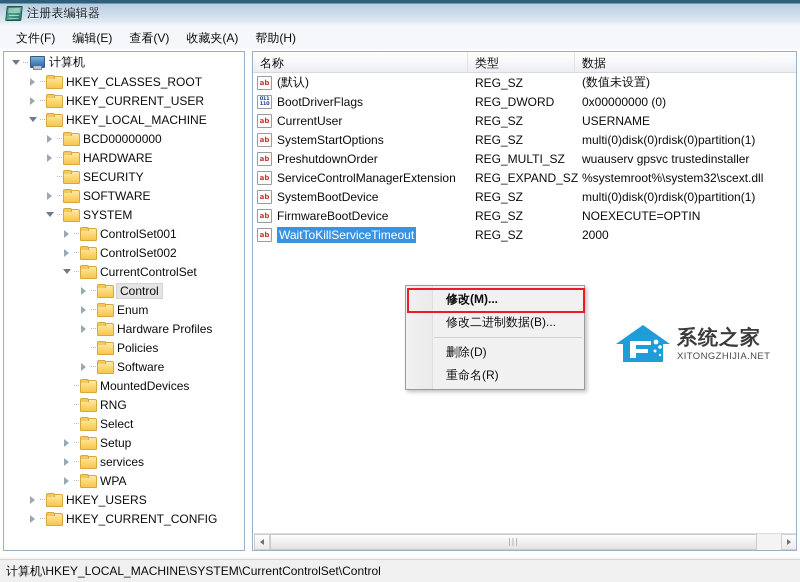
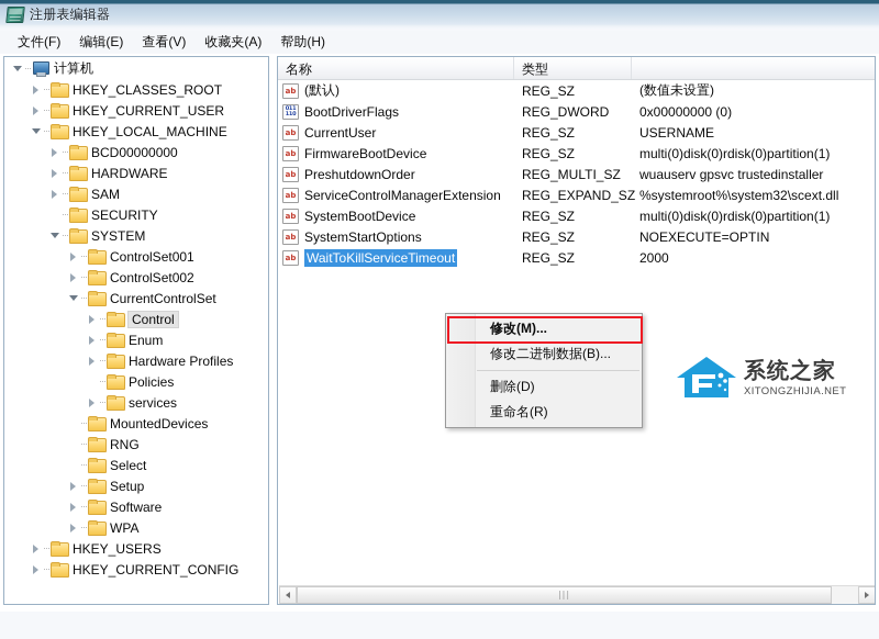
  注册表编辑器
  文件(F)
  编辑(E)
  查看(V)
  收藏夹(A)
  帮助(H)
  计算机
  HKEY_CLASSES_ROOT
  HKEY_CURRENT_USER
  HKEY_LOCAL_MACHINE
  BCD00000000
  HARDWARE
+ SAM
  SECURITY
- SOFTWARE
  SYSTEM
  ControlSet001
  ControlSet002
  CurrentControlSet
  Control
  Enum
  Hardware Profiles
  Policies
- Software
+ services
  MountedDevices
  RNG
  Select
  Setup
- services
+ Software
  WPA
  HKEY_USERS
  HKEY_CURRENT_CONFIG
  名称
  类型
- 数据
  ab
  (默认)
  REG_SZ
  (数值未设置)
  BootDriverFlags
  REG_DWORD
  0x00000000 (0)
  ab
  CurrentUser
  REG_SZ
  USERNAME
  ab
- SystemStartOptions
+ FirmwareBootDevice
  REG_SZ
  multi(0)disk(0)rdisk(0)partition(1)
  ab
  PreshutdownOrder
  REG_MULTI_SZ
  wuauserv gpsvc trustedinstaller
  ab
  ServiceControlManagerExtension
  REG_EXPAND_SZ
  %systemroot%\system32\scext.dll
  ab
  SystemBootDevice
  REG_SZ
  multi(0)disk(0)rdisk(0)partition(1)
  ab
- FirmwareBootDevice
+ SystemStartOptions
  REG_SZ
  NOEXECUTE=OPTIN
  ab
  WaitToKillServiceTimeout
  REG_SZ
  2000
  |||
  修改(M)...
  修改二进制数据(B)...
  删除(D)
  重命名(R)
  系统之家
  XITONGZHIJIA.NET
- 计算机\HKEY_LOCAL_MACHINE\SYSTEM\CurrentControlSet\Control
